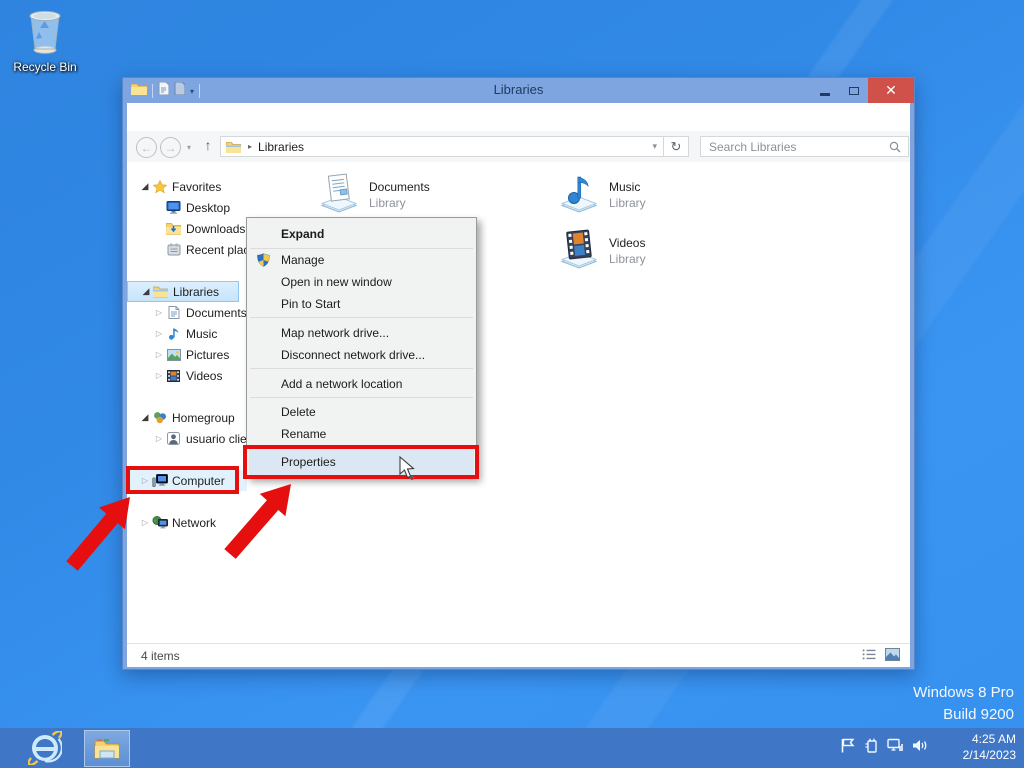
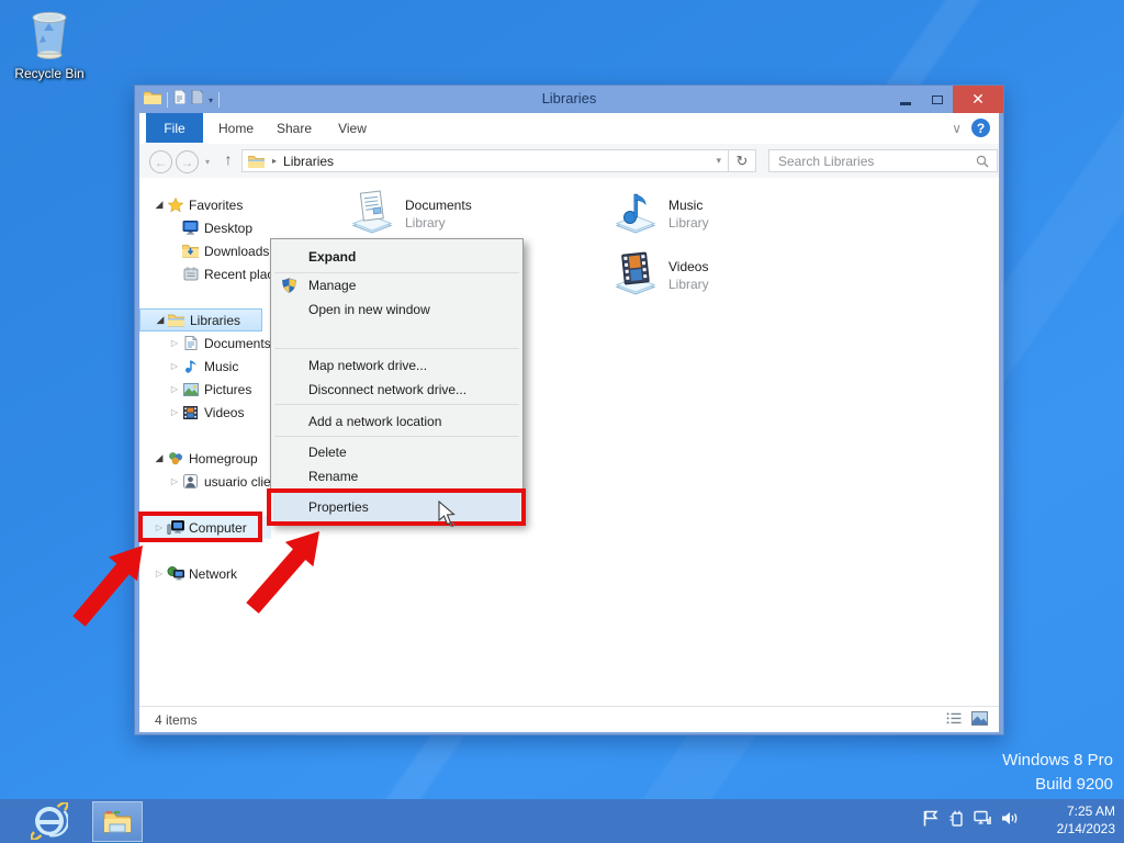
  Recycle Bin
  Windows 8 Pro
  Build 9200
  ▾
  Libraries
  ✕
+ File
+ Home
+ Share
+ View
+ ∨
+ ?
  ←
  →
  ▾
  ↑
  ▸
  Libraries
  ▾
  ↻
  Search Libraries
  ◢
  Favorites
  Desktop
  Downloads
  Recent pla
  ◢
  Libraries
  ▷
  Documents
  ▷
  Music
  ▷
  Pictures
  ▷
  Videos
  ◢
  Homegroup
  ▷
  usuario clie
  ▷
  Computer
  ▷
  Network
  Documents
  Library
  Music
  Library
  Videos
  Library
  4 items
  Expand
  Manage
  Open in new window
- Pin to Start
  Map network drive...
  Disconnect network drive...
  Add a network location
  Delete
  Rename
  Properties
- 4:25 AM
+ 7:25 AM
  2/14/2023
